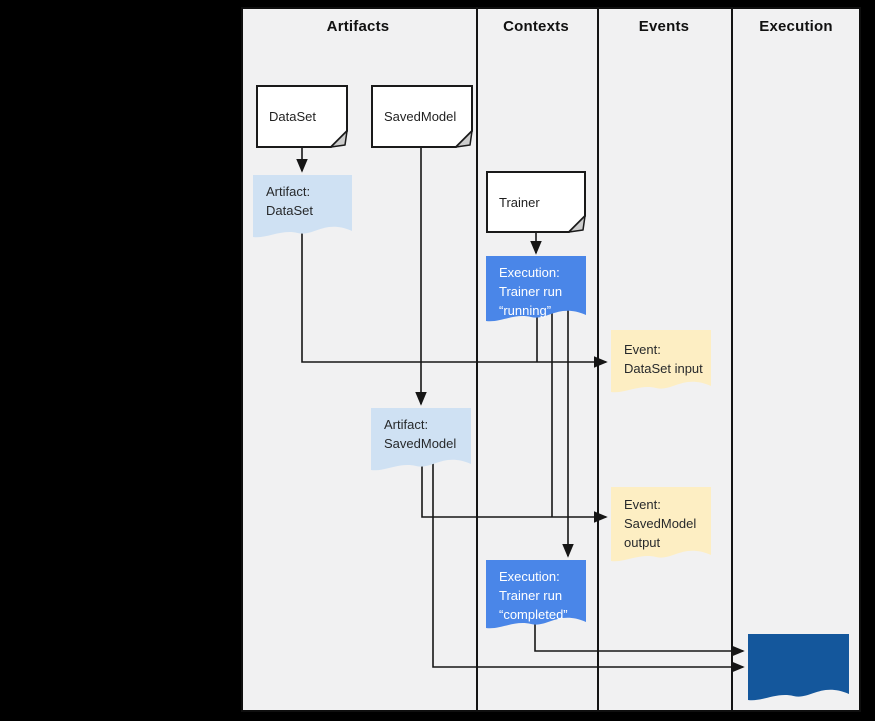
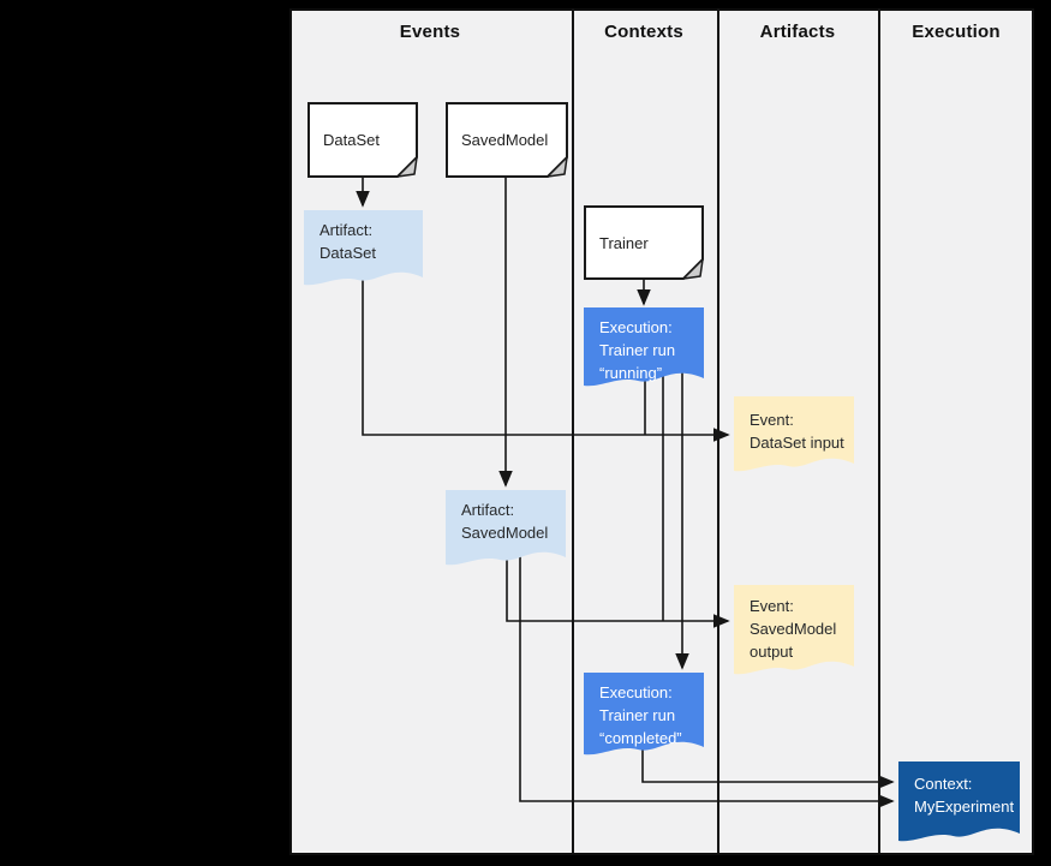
  DataSet
  SavedModel
  Trainer
  Artifact:
  DataSet
  Execution:
  Trainer run
  “running”
  Event:
  DataSet input
  Artifact:
  SavedModel
  Event:
  SavedModel
  output
  Execution:
  Trainer run
  “completed”
+ Context:
+ MyExperiment
- Artifacts
+ Events
  Contexts
- Events
+ Artifacts
  Execution
